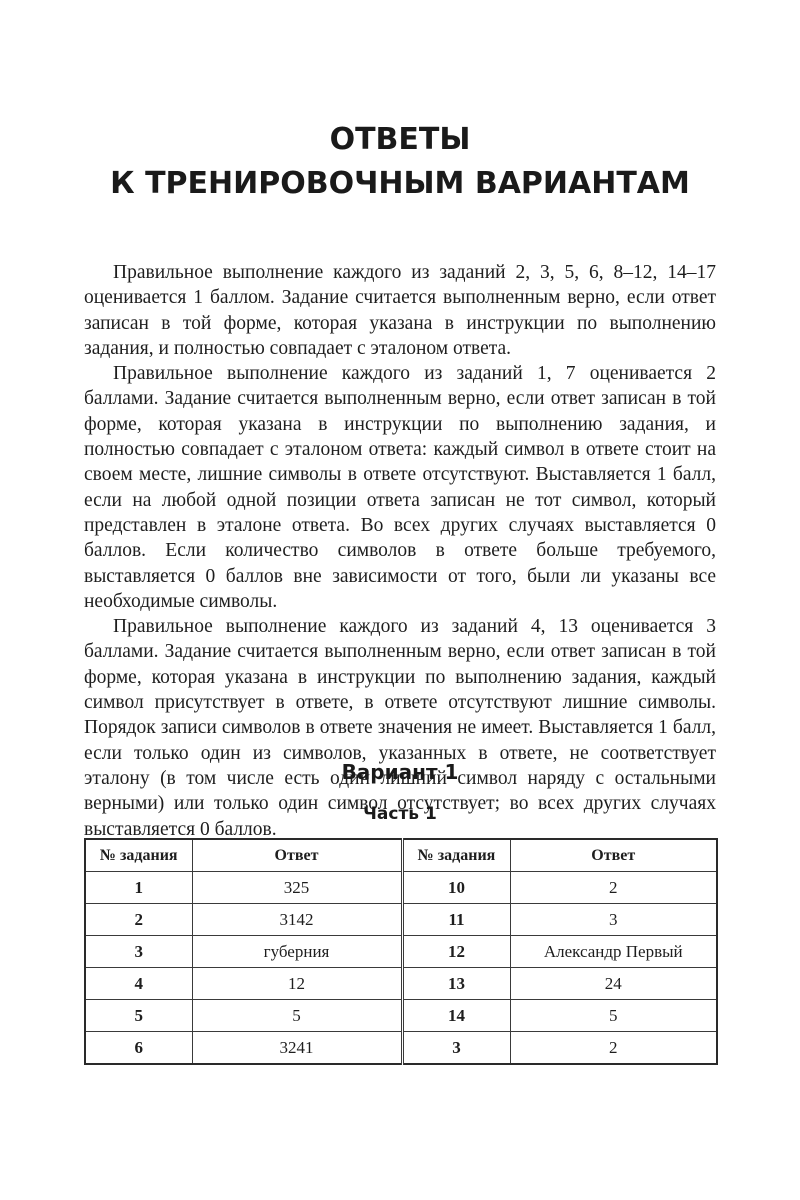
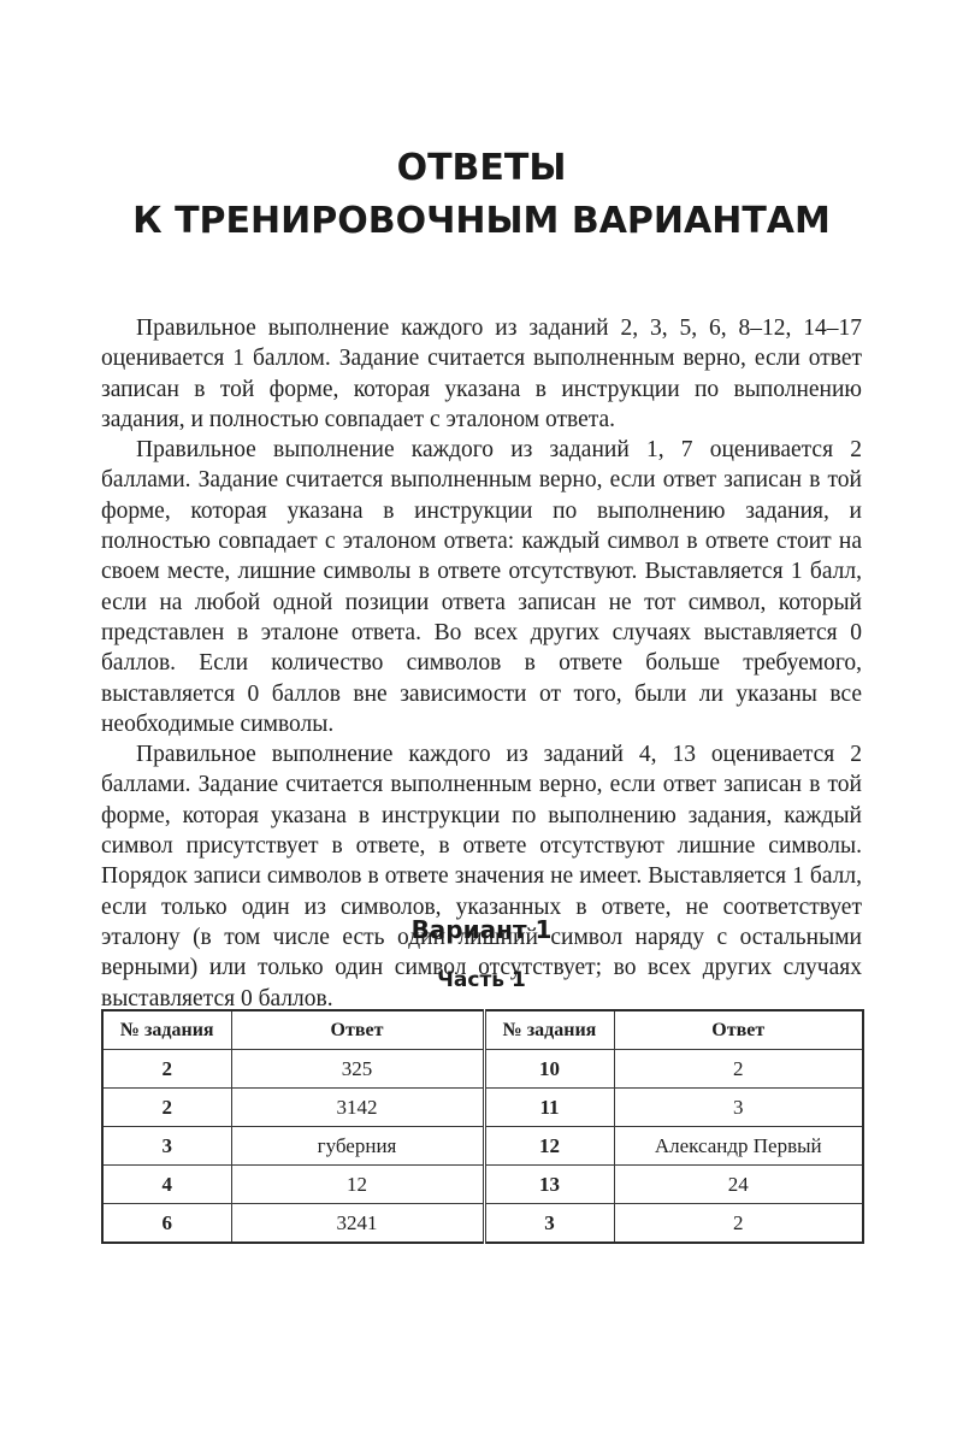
  ОТВЕТЫ
  К ТРЕНИРОВОЧНЫМ ВАРИАНТАМ
  Правильное выполнение каждого из заданий 2, 3, 5, 6, 8–12, 14–17 оценивается 1 баллом. Задание считается выполненным верно, если ответ записан в той форме, которая указана в инструкции по выполнению задания, и полностью совпадает с эталоном ответа.
  Правильное выполнение каждого из заданий 1, 7 оценивается 2 баллами. Задание считается выполненным верно, если ответ записан в той форме, которая указана в инструкции по выполнению задания, и полностью совпадает с эталоном ответа: каждый символ в ответе стоит на своем месте, лишние символы в ответе отсутствуют. Выставляется 1 балл, если на любой одной позиции ответа записан не тот символ, который представлен в эталоне ответа. Во всех других случаях выставляется 0 баллов. Если количество символов в ответе больше требуемого, выставляется 0 баллов вне зависимости от того, были ли указаны все необходимые символы.
- Правильное выполнение каждого из заданий 4, 13 оценивается 3 баллами. Задание считается выполненным верно, если ответ записан в той форме, которая указана в инструкции по выполнению задания, каждый символ присутствует в ответе, в ответе отсутствуют лишние символы. Порядок записи символов в ответе значения не имеет. Выставляется 1 балл, если только один из символов, указанных в ответе, не соответствует эталону (в том числе есть один лишний символ наряду с остальными верными) или только один символ отсутствует; во всех других случаях выставляется 0 баллов.
+ Правильное выполнение каждого из заданий 4, 13 оценивается 2 баллами. Задание считается выполненным верно, если ответ записан в той форме, которая указана в инструкции по выполнению задания, каждый символ присутствует в ответе, в ответе отсутствуют лишние символы. Порядок записи символов в ответе значения не имеет. Выставляется 1 балл, если только один из символов, указанных в ответе, не соответствует эталону (в том числе есть один лишний символ наряду с остальными верными) или только один символ отсутствует; во всех других случаях выставляется 0 баллов.
  Вариант 1
  Часть 1
  № задания	Ответ	№ задания	Ответ
- 1	325	10	2
+ 2	325	10	2
  2	3142	11	3
  3	губерния	12	Александр Первый
  4	12	13	24
- 5	5	14	5
  6	3241	3	2
